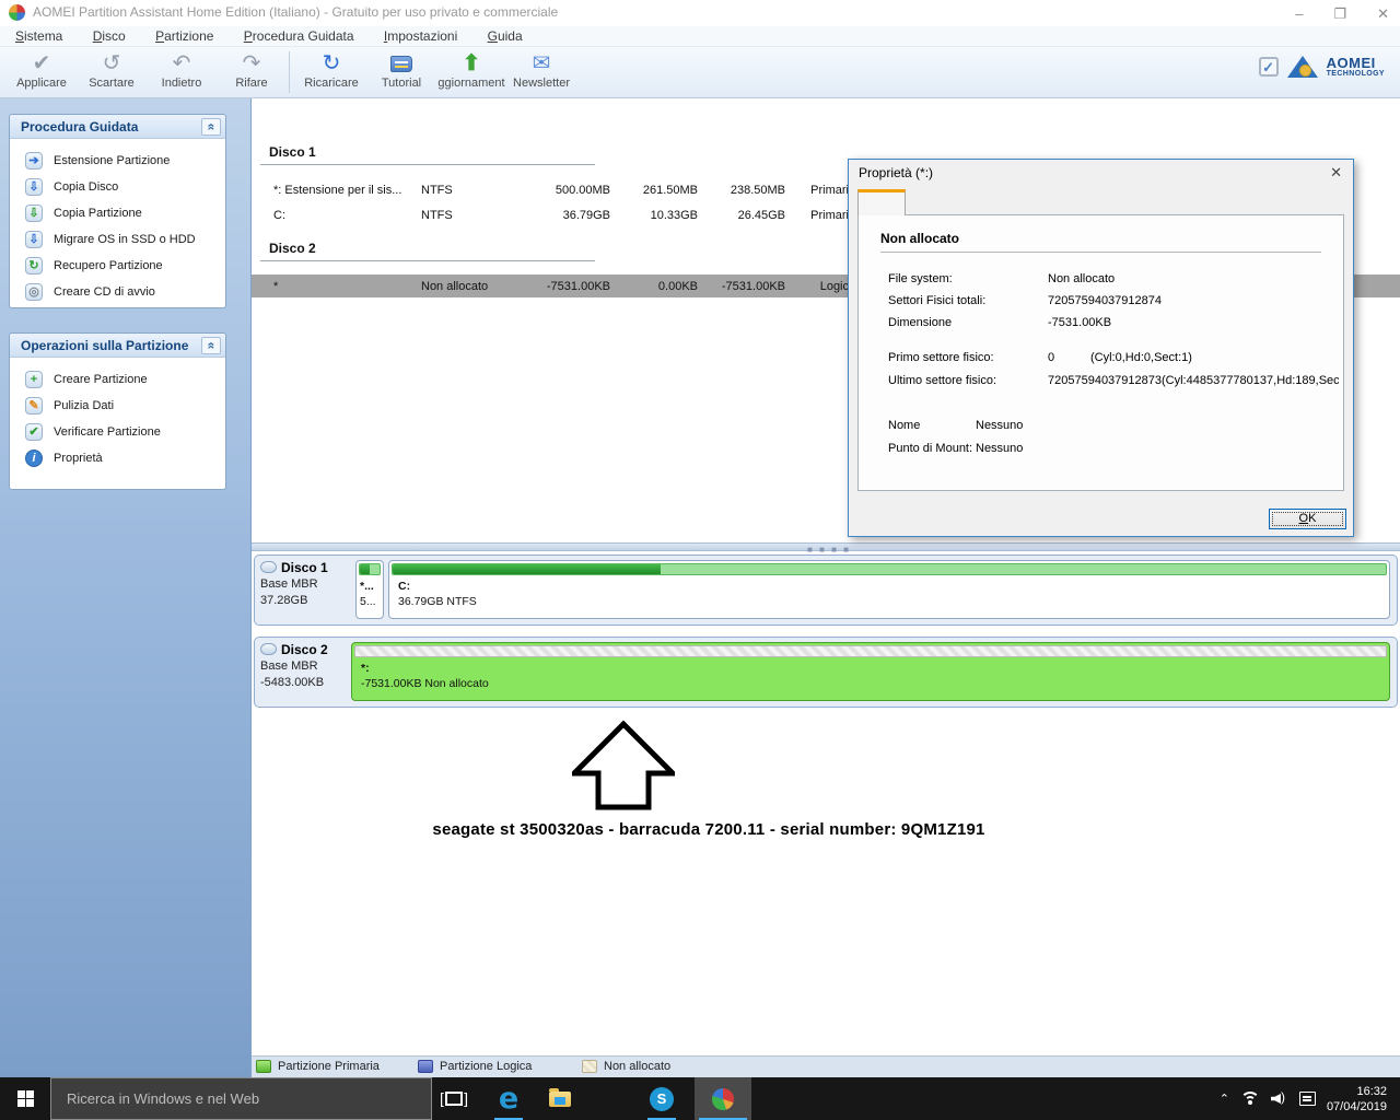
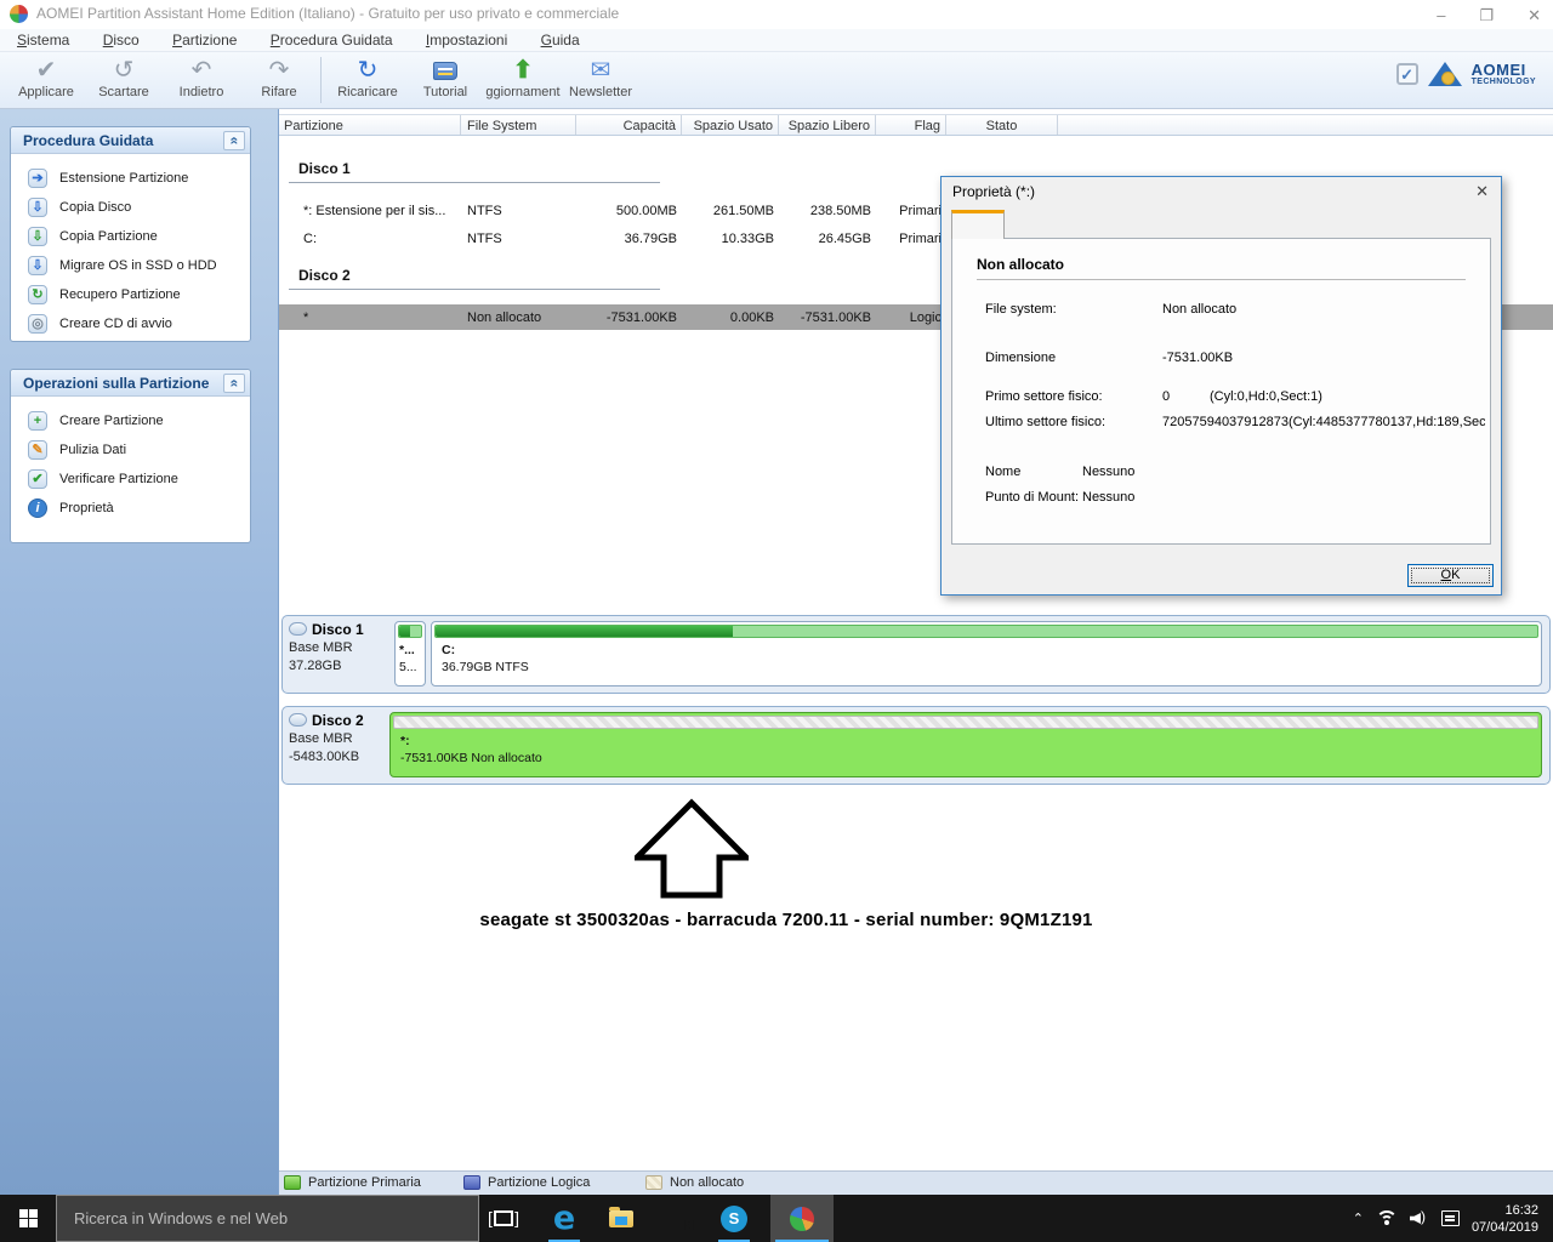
  AOMEI Partition Assistant Home Edition (Italiano) - Gratuito per uso privato e commerciale
  –
  ❐
  ✕
  Sistema Disco Partizione Procedura Guidata Impostazioni Guida
  ✔
  Applicare
  ↺
  Scartare
  ↶
  Indietro
  ↷
  Rifare
  ↻
  Ricaricare
  Tutorial
  ⬆
  ggiornament
  ✉
  Newsletter
  ✓
  AOMEI
  Procedura Guidata
  ➔
  Estensione Partizione
  ⇩
  Copia Disco
  ⇩
  Copia Partizione
  ⇩
  Migrare OS in SSD o HDD
  ↻
  Recupero Partizione
  ◎
  Creare CD di avvio
  Operazioni sulla Partizione
  +
  Creare Partizione
  ✎
  Pulizia Dati
  ✔
  Verificare Partizione
  i
  Proprietà
+ Partizione
+ File System
+ Capacità
+ Spazio Usato
+ Spazio Libero
+ Flag
+ Stato
  Disco 1
  *: Estensione per il sis...
  NTFS
  500.00MB
  261.50MB
  238.50MB
  Primar
  C:
  NTFS
  36.79GB
  10.33GB
  26.45GB
  Primar
  Disco 2
  *
  Non allocato
  -7531.00KB
  0.00KB
  -7531.00KB
  Logic
- ■ ■ ■ ■
  Disco 1
  Base MBR
  37.28GB
  *...
  5...
  C:
  36.79GB NTFS
  Disco 2
  Base MBR
  -5483.00KB
  *:
  -7531.00KB Non allocato
  seagate st 3500320as - barracuda 7200.11 - serial number: 9QM1Z191
  Partizione Primaria
  Partizione Logica
  Non allocato
  Proprietà (*:)
  ✕
  Non allocato
  File system:
  Non allocato
- Settori Fisici totali:
- 72057594037912874
  Dimensione
  -7531.00KB
  Primo settore fisico:
  0
  (Cyl:0,Hd:0,Sect:1)
  Ultimo settore fisico:
  72057594037912873(Cyl:4485377780137,Hd:189,Sec
  Nome
  Nessuno
  Punto di Mount:
  Nessuno
  OK
  Ricerca in Windows e nel Web
  e
  S
  ⌃
  16:32
  07/04/2019
